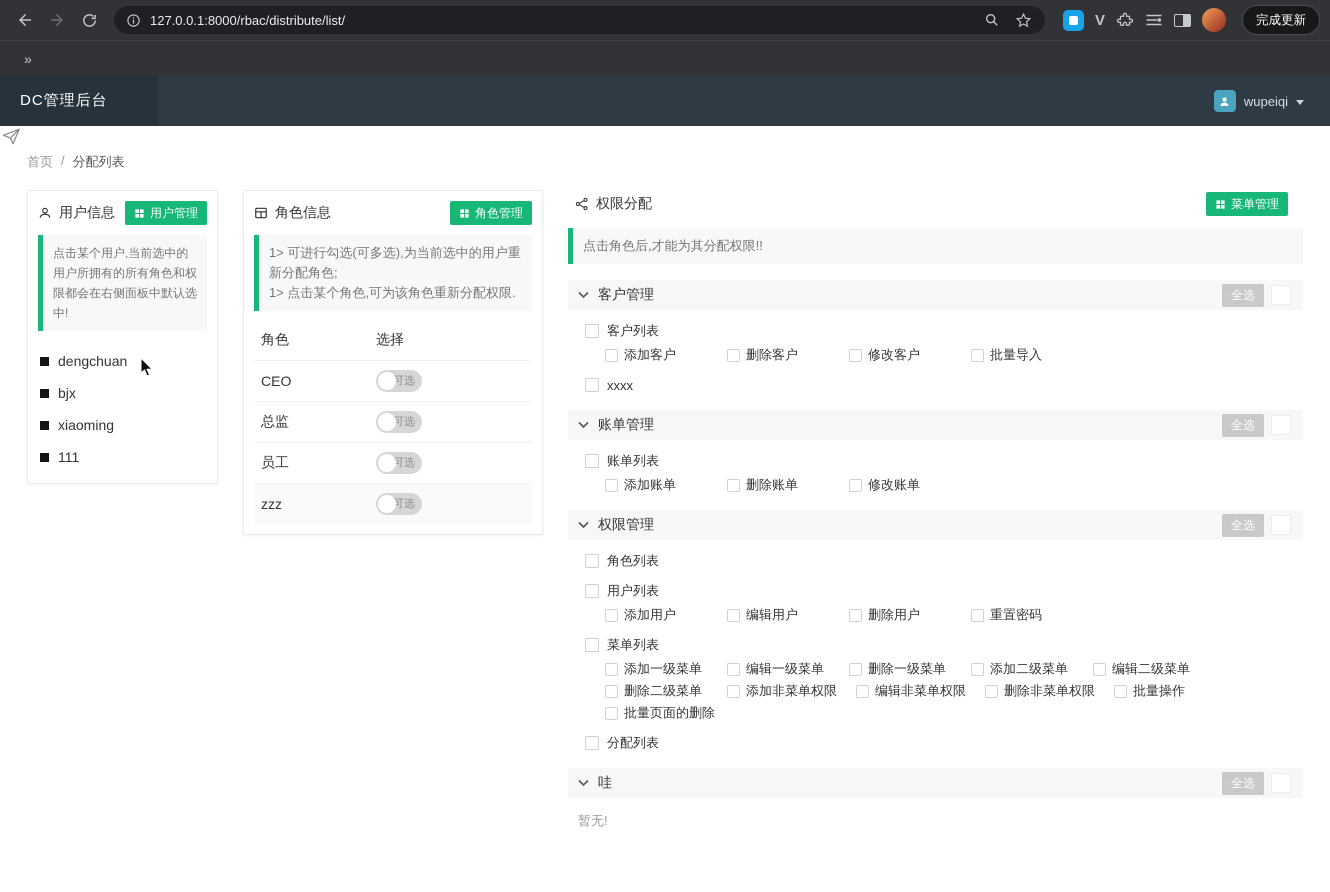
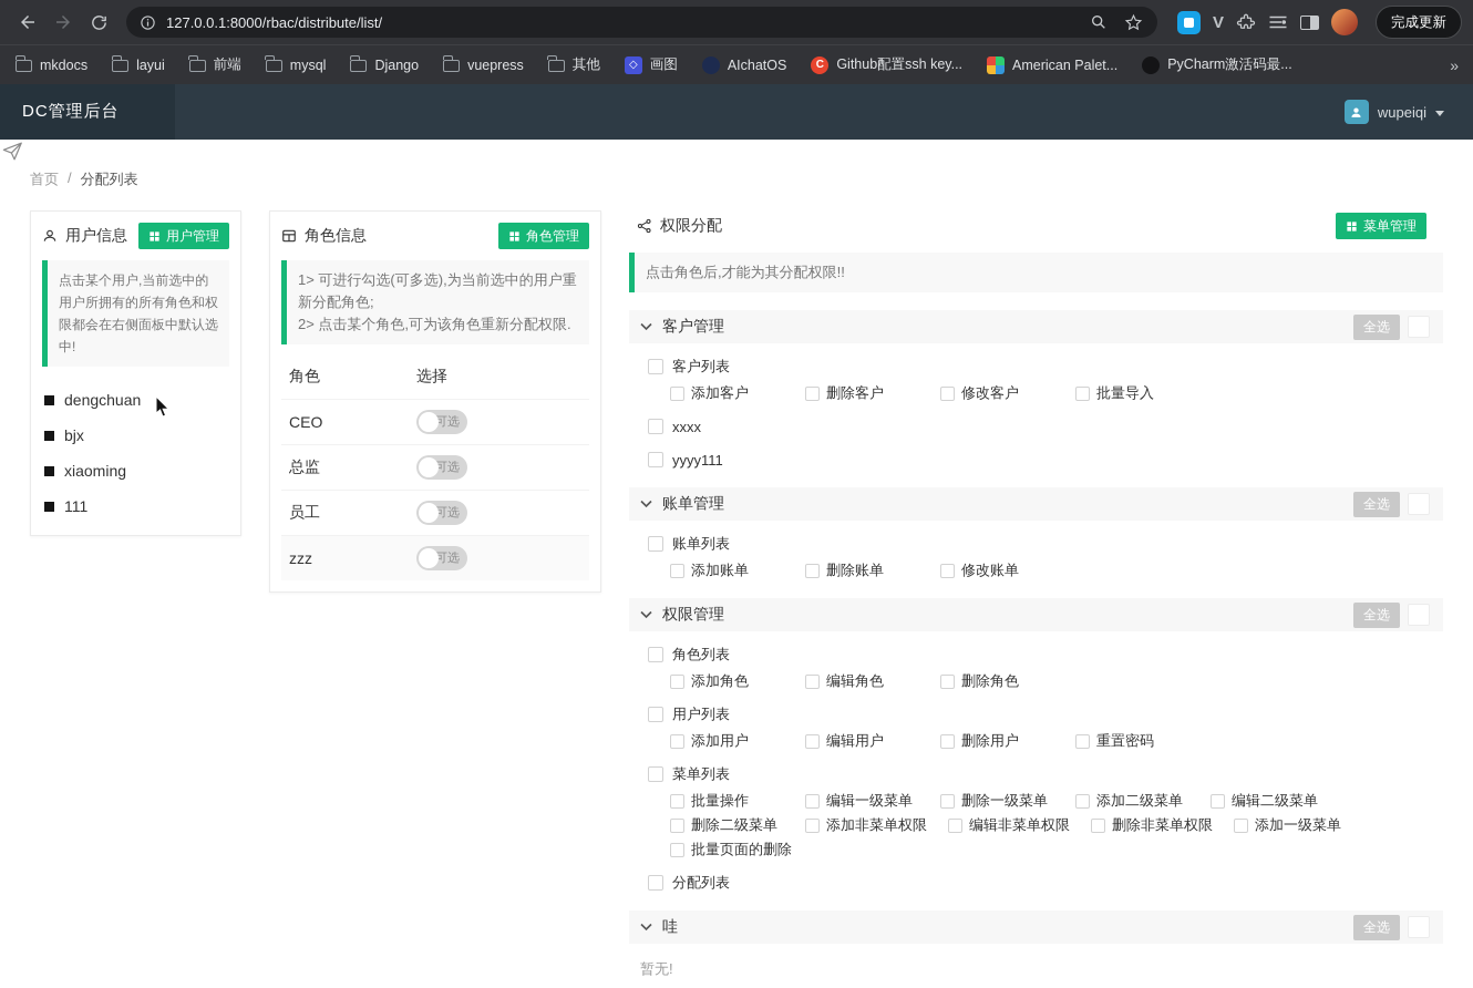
  127.0.0.1:8000/rbac/distribute/list/
  V
  完成更新
+ mkdocs
+ layui
+ 前端
+ mysql
+ Django
+ vuepress
+ 其他
+ ◇
+ 画图
+ AIchatOS
+ C
+ Github配置ssh key...
+ American Palet...
+ PyCharm激活码最...
  »
  DC管理后台
  wupeiqi
  首页
  /
  分配列表
  用户信息
  用户管理
  点击某个用户,当前选中的用户所拥有的所有角色和权限都会在右侧面板中默认选中!
  dengchuan
  bjx
  xiaoming
  111
  角色信息
  角色管理
  1> 可进行勾选(可多选),为当前选中的用户重新分配角色;
- 1> 点击某个角色,可为该角色重新分配权限.
+ 2> 点击某个角色,可为该角色重新分配权限.
  角色
  选择
  CEO
  可选
  总监
  可选
  员工
  可选
  zzz
  可选
  权限分配
  菜单管理
  点击角色后,才能为其分配权限!!
  客户管理
  全选
  客户列表
  添加客户
  删除客户
  修改客户
  批量导入
  xxxx
+ yyyy111
  账单管理
  全选
  账单列表
  添加账单
  删除账单
  修改账单
  权限管理
  全选
  角色列表
+ 添加角色
+ 编辑角色
+ 删除角色
  用户列表
  添加用户
  编辑用户
  删除用户
  重置密码
  菜单列表
- 添加一级菜单
+ 批量操作
  编辑一级菜单
  删除一级菜单
  添加二级菜单
  编辑二级菜单
  删除二级菜单
  添加非菜单权限
  编辑非菜单权限
  删除非菜单权限
- 批量操作
+ 添加一级菜单
  批量页面的删除
  分配列表
  哇
  全选
  暂无!
